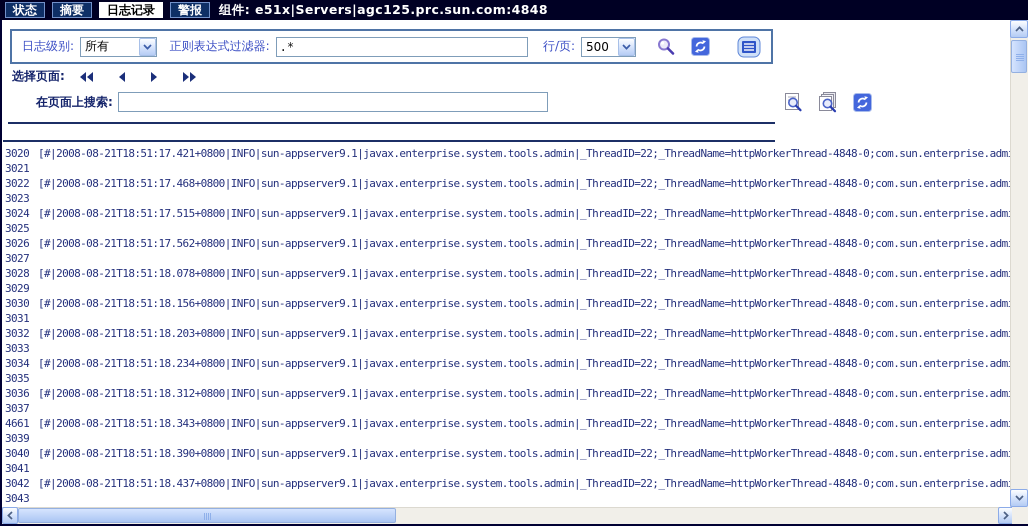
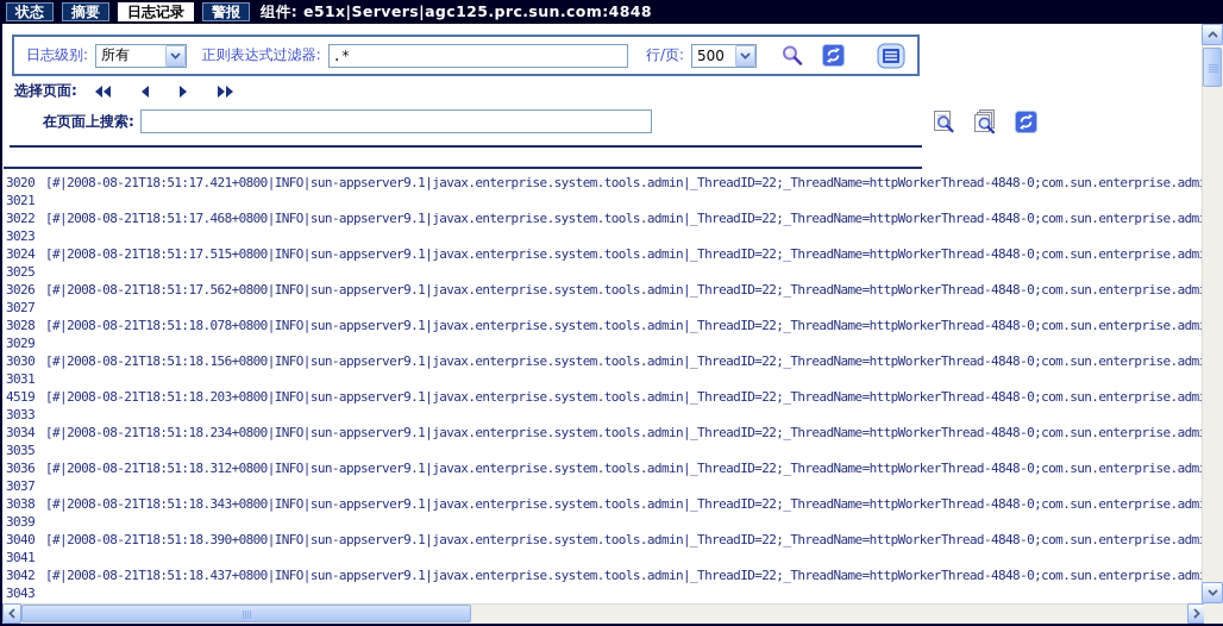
  状态
  摘要
  日志记录
  警报
  组件: e51x|Servers|agc125.prc.sun.com:4848
  日志级别:
  所有
  正则表达式过滤器:
  .*
  行/页:
  500
  选择页面:
  在页面上搜索:
  3020
  [#|2008-08-21T18:51:17.421+0800|INFO|sun-appserver9.1|javax.enterprise.system.tools.admin|_ThreadID=22;_ThreadName=httpWorkerThread-4848-0;com.sun.enterprise.adm
  3021
  3022
  [#|2008-08-21T18:51:17.468+0800|INFO|sun-appserver9.1|javax.enterprise.system.tools.admin|_ThreadID=22;_ThreadName=httpWorkerThread-4848-0;com.sun.enterprise.adm
  3023
  3024
  [#|2008-08-21T18:51:17.515+0800|INFO|sun-appserver9.1|javax.enterprise.system.tools.admin|_ThreadID=22;_ThreadName=httpWorkerThread-4848-0;com.sun.enterprise.adm
  3025
  3026
  [#|2008-08-21T18:51:17.562+0800|INFO|sun-appserver9.1|javax.enterprise.system.tools.admin|_ThreadID=22;_ThreadName=httpWorkerThread-4848-0;com.sun.enterprise.adm
  3027
  3028
  [#|2008-08-21T18:51:18.078+0800|INFO|sun-appserver9.1|javax.enterprise.system.tools.admin|_ThreadID=22;_ThreadName=httpWorkerThread-4848-0;com.sun.enterprise.adm
  3029
  3030
  [#|2008-08-21T18:51:18.156+0800|INFO|sun-appserver9.1|javax.enterprise.system.tools.admin|_ThreadID=22;_ThreadName=httpWorkerThread-4848-0;com.sun.enterprise.adm
  3031
- 3032
+ 4519
  [#|2008-08-21T18:51:18.203+0800|INFO|sun-appserver9.1|javax.enterprise.system.tools.admin|_ThreadID=22;_ThreadName=httpWorkerThread-4848-0;com.sun.enterprise.adm
  3033
  3034
  [#|2008-08-21T18:51:18.234+0800|INFO|sun-appserver9.1|javax.enterprise.system.tools.admin|_ThreadID=22;_ThreadName=httpWorkerThread-4848-0;com.sun.enterprise.adm
  3035
  3036
  [#|2008-08-21T18:51:18.312+0800|INFO|sun-appserver9.1|javax.enterprise.system.tools.admin|_ThreadID=22;_ThreadName=httpWorkerThread-4848-0;com.sun.enterprise.adm
  3037
- 4661
+ 3038
  [#|2008-08-21T18:51:18.343+0800|INFO|sun-appserver9.1|javax.enterprise.system.tools.admin|_ThreadID=22;_ThreadName=httpWorkerThread-4848-0;com.sun.enterprise.adm
  3039
  3040
  [#|2008-08-21T18:51:18.390+0800|INFO|sun-appserver9.1|javax.enterprise.system.tools.admin|_ThreadID=22;_ThreadName=httpWorkerThread-4848-0;com.sun.enterprise.adm
  3041
  3042
  [#|2008-08-21T18:51:18.437+0800|INFO|sun-appserver9.1|javax.enterprise.system.tools.admin|_ThreadID=22;_ThreadName=httpWorkerThread-4848-0;com.sun.enterprise.adm
  3043
